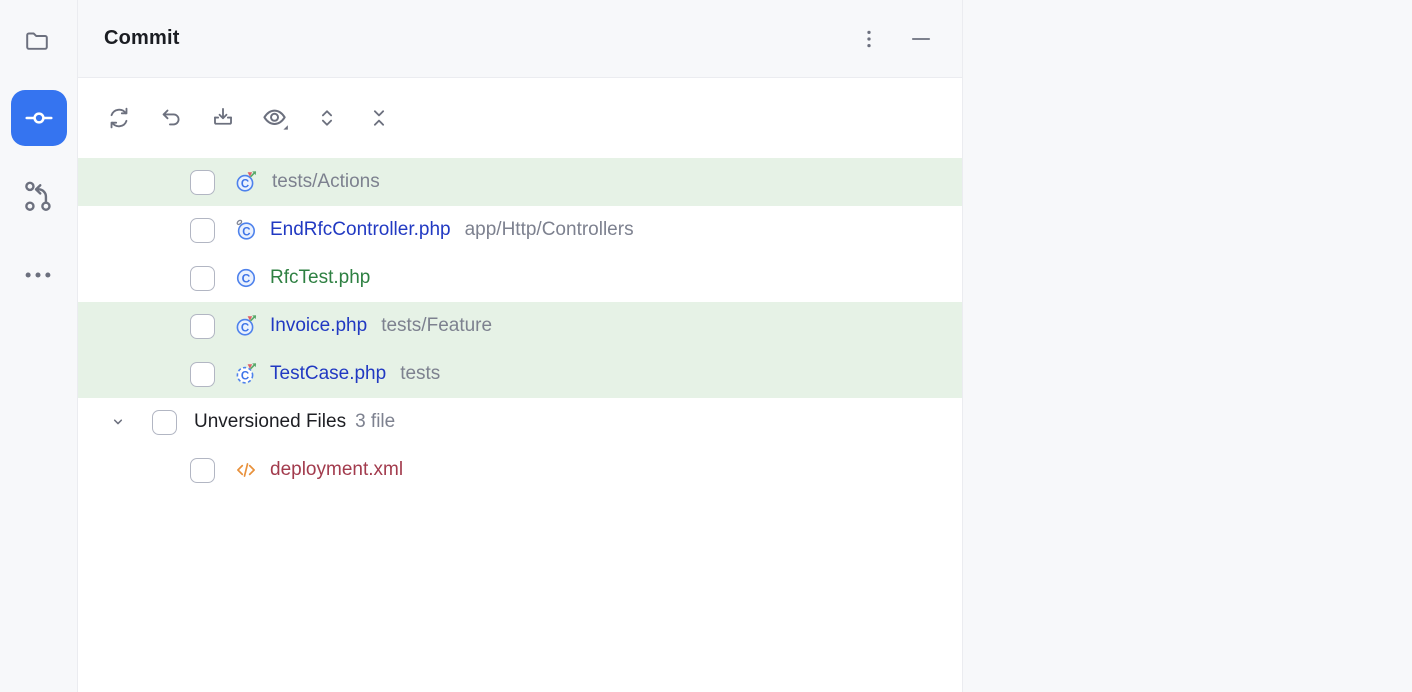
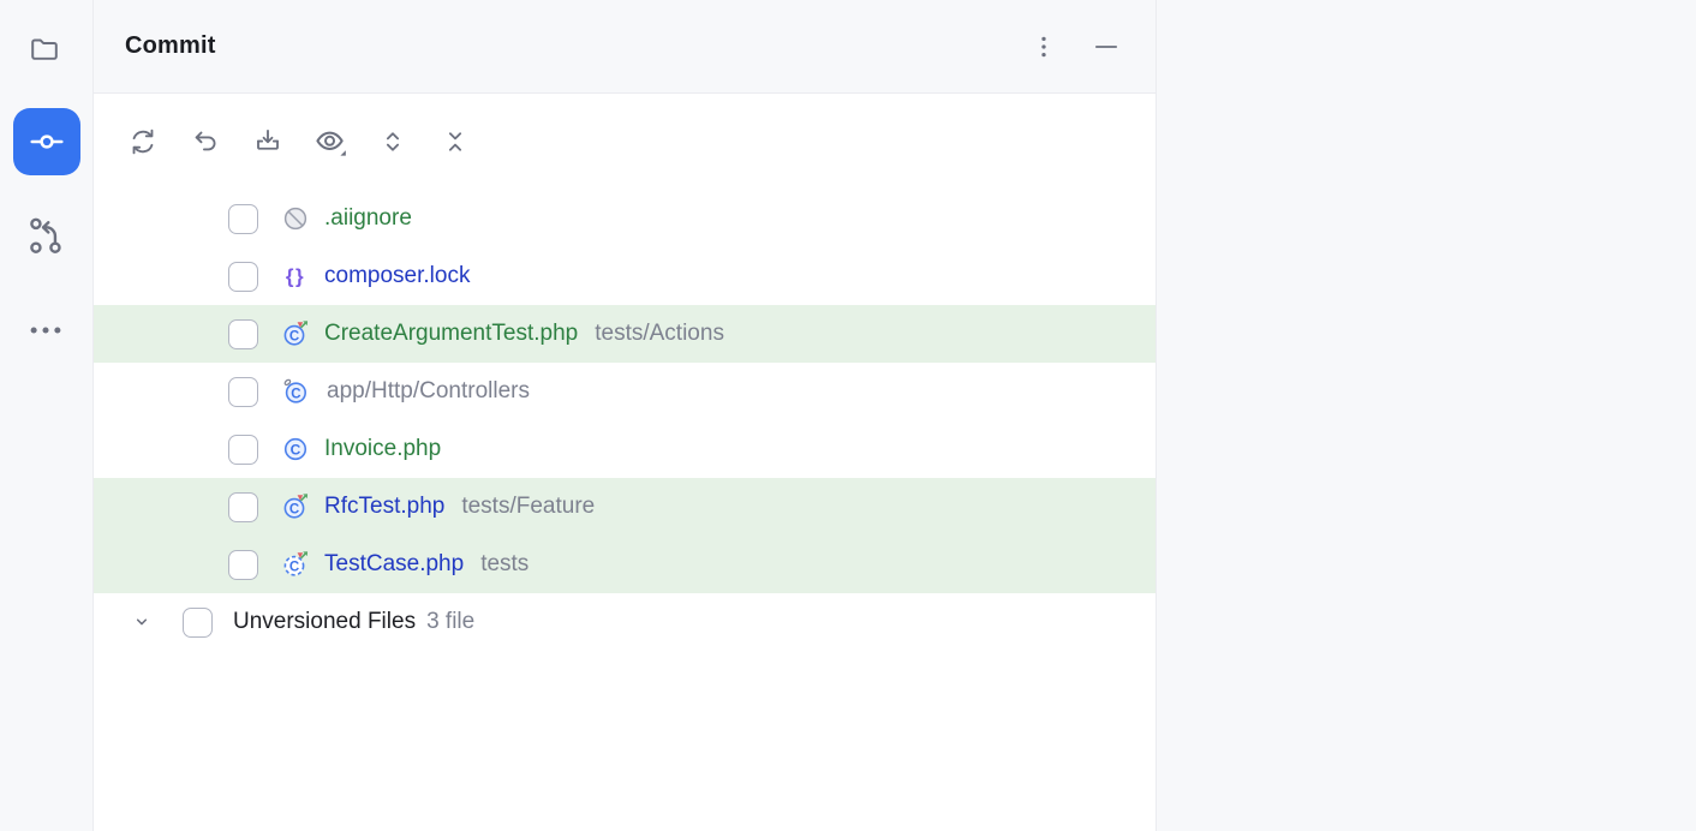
  Commit
+ .aiignore
+ {}
+ composer.lock
  C
+ CreateArgumentTest.php
  tests/Actions
  C
- EndRfcController.php
  app/Http/Controllers
  C
- RfcTest.php
+ Invoice.php
  C
- Invoice.php
+ RfcTest.php
  tests/Feature
  C
  TestCase.php
  tests
  Unversioned Files
  3 file
- deployment.xml
